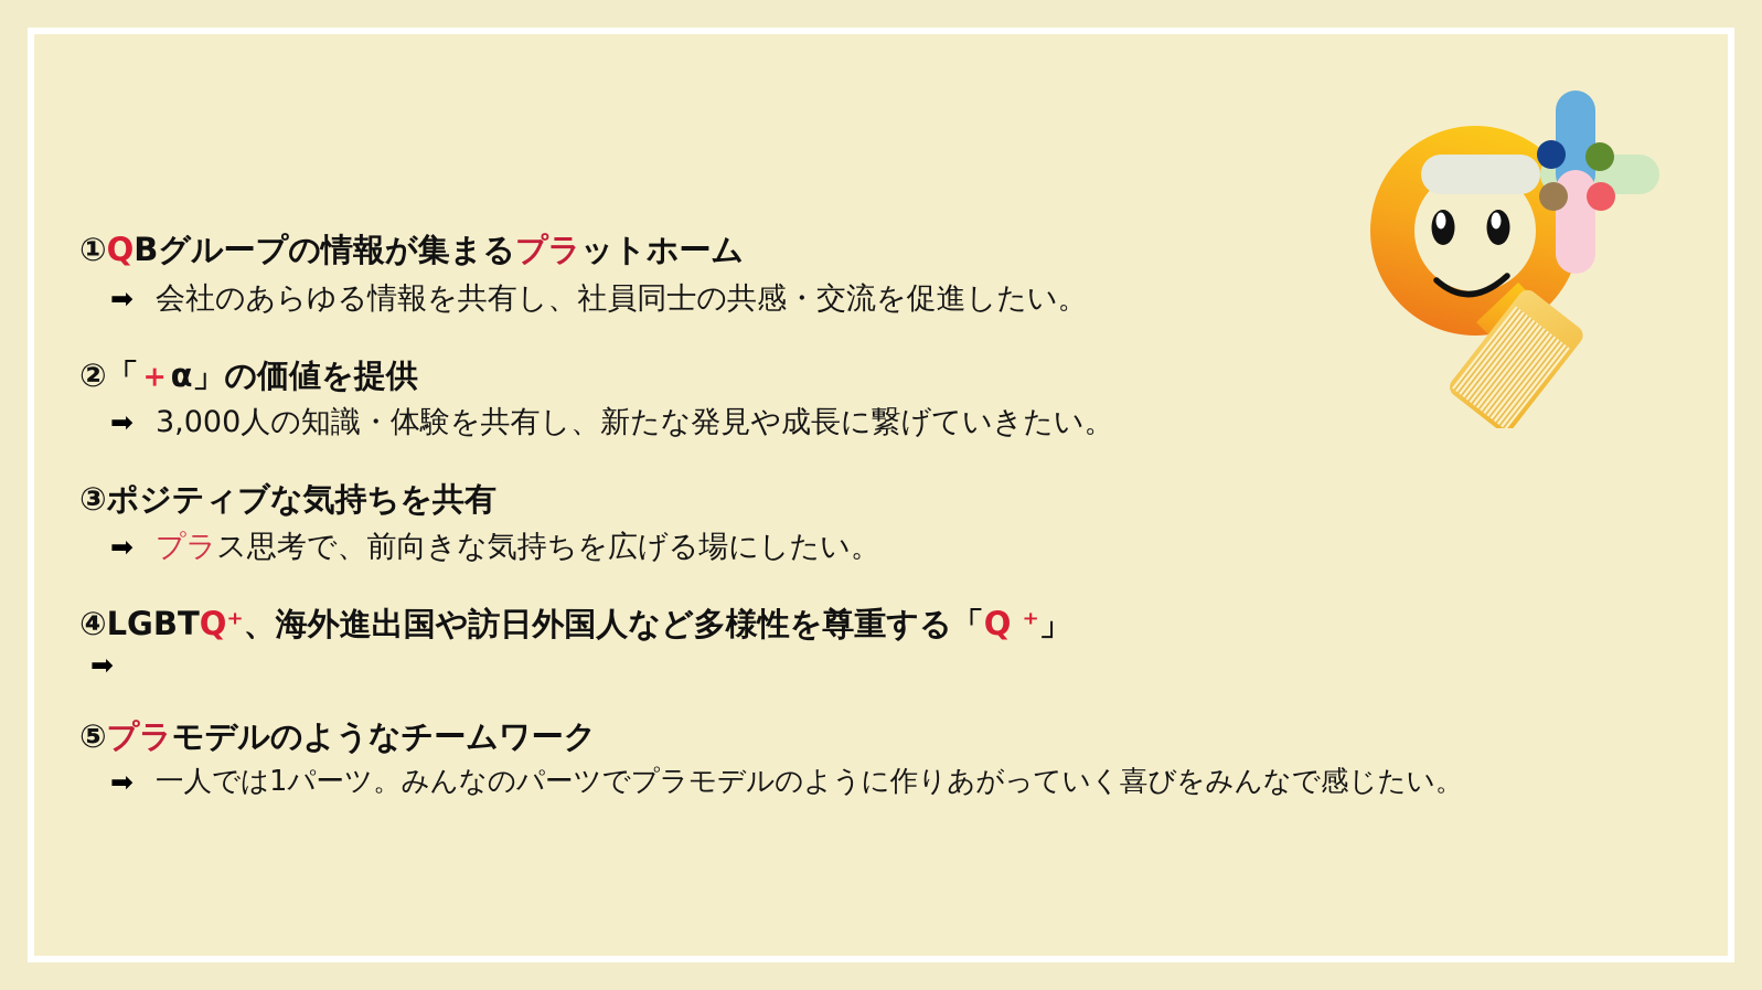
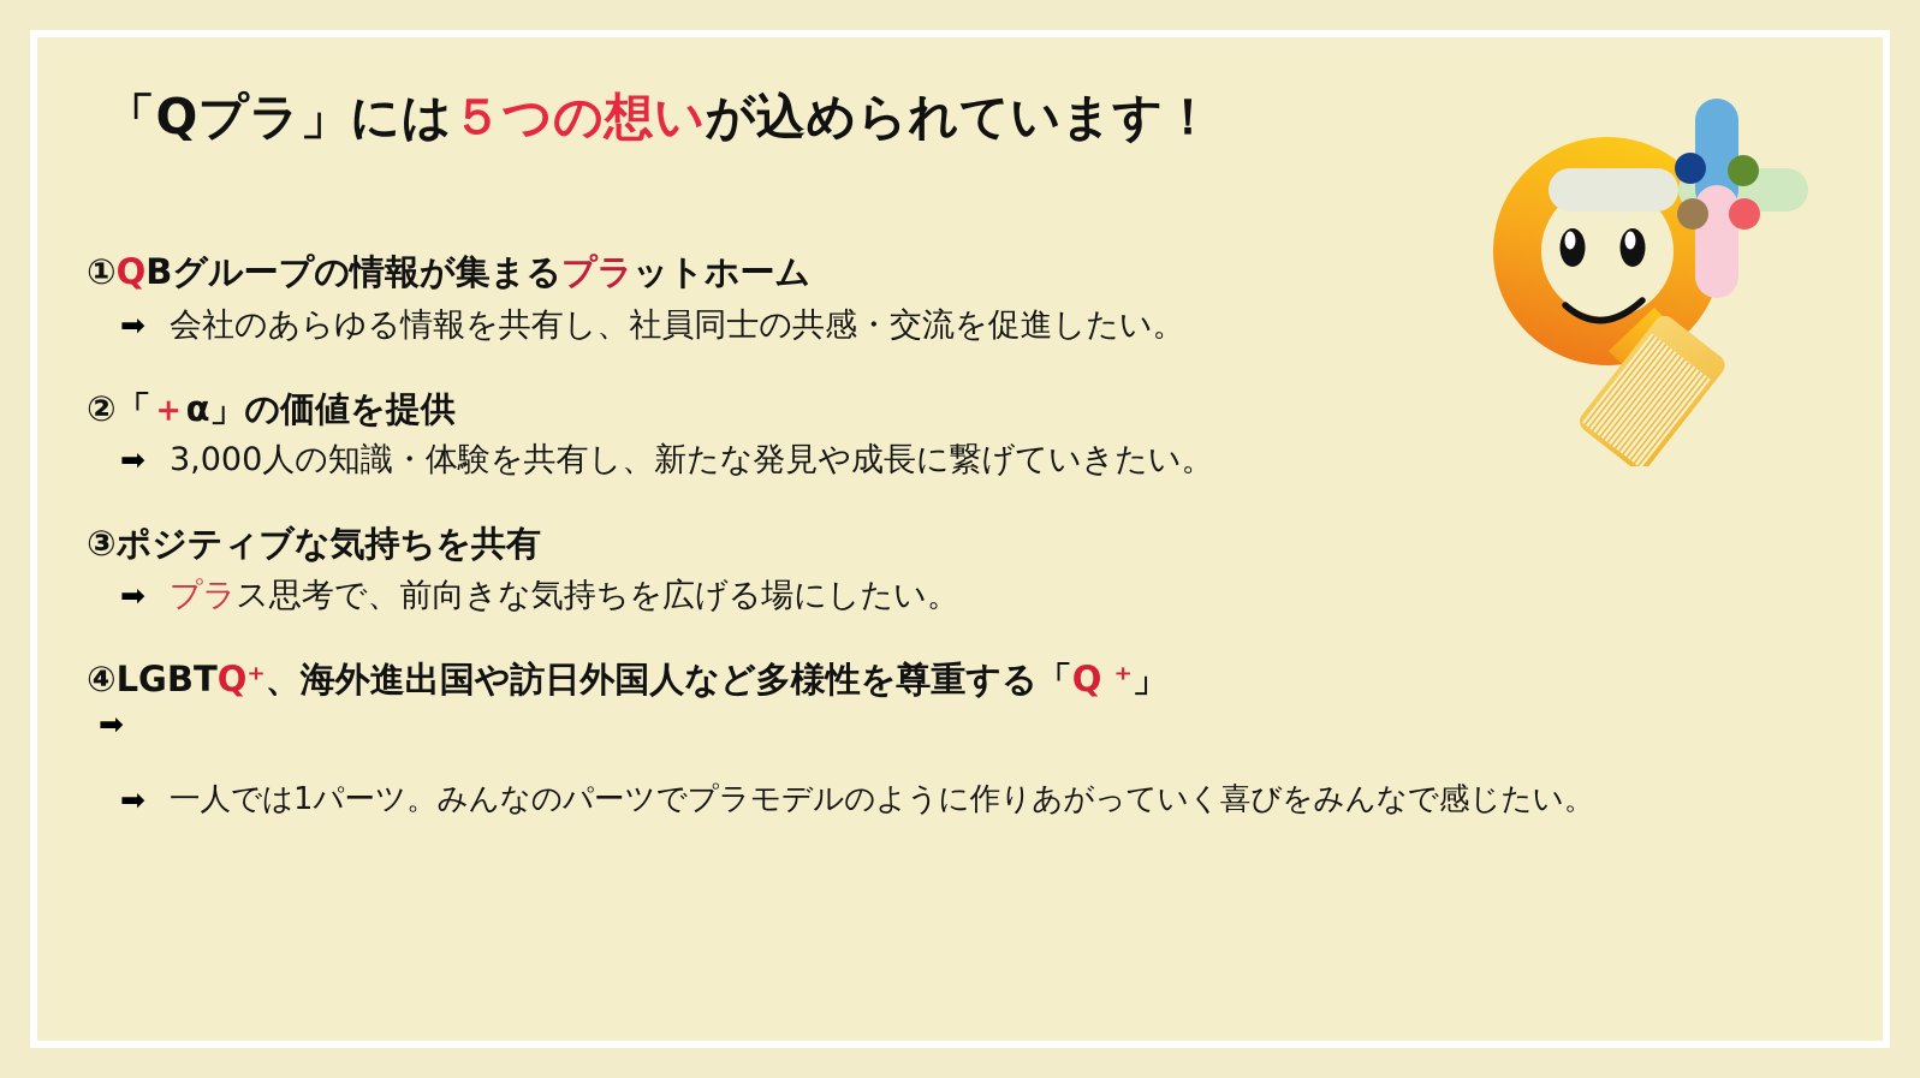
+ 「Qプラ」には５つの想いが込められています！
  ①QBグループの情報が集まるプラットホーム
  ➡
  会社のあらゆる情報を共有し、社員同士の共感・交流を促進したい。
  ②「＋α」の価値を提供
  ➡
  3,000人の知識・体験を共有し、新たな発見や成長に繋げていきたい。
  ③ポジティブな気持ちを共有
  ➡
  プラ
  ス思考で、前向きな気持ちを広げる場にしたい。
  ④LGBTQ⁺、海外進出国や訪日外国人など多様性を尊重する「Q ⁺」
  ➡
- ⑤プラモデルのようなチームワーク
  ➡
  一人では1パーツ。みんなのパーツでプラモデルのように作りあがっていく喜びをみんなで感じたい。
